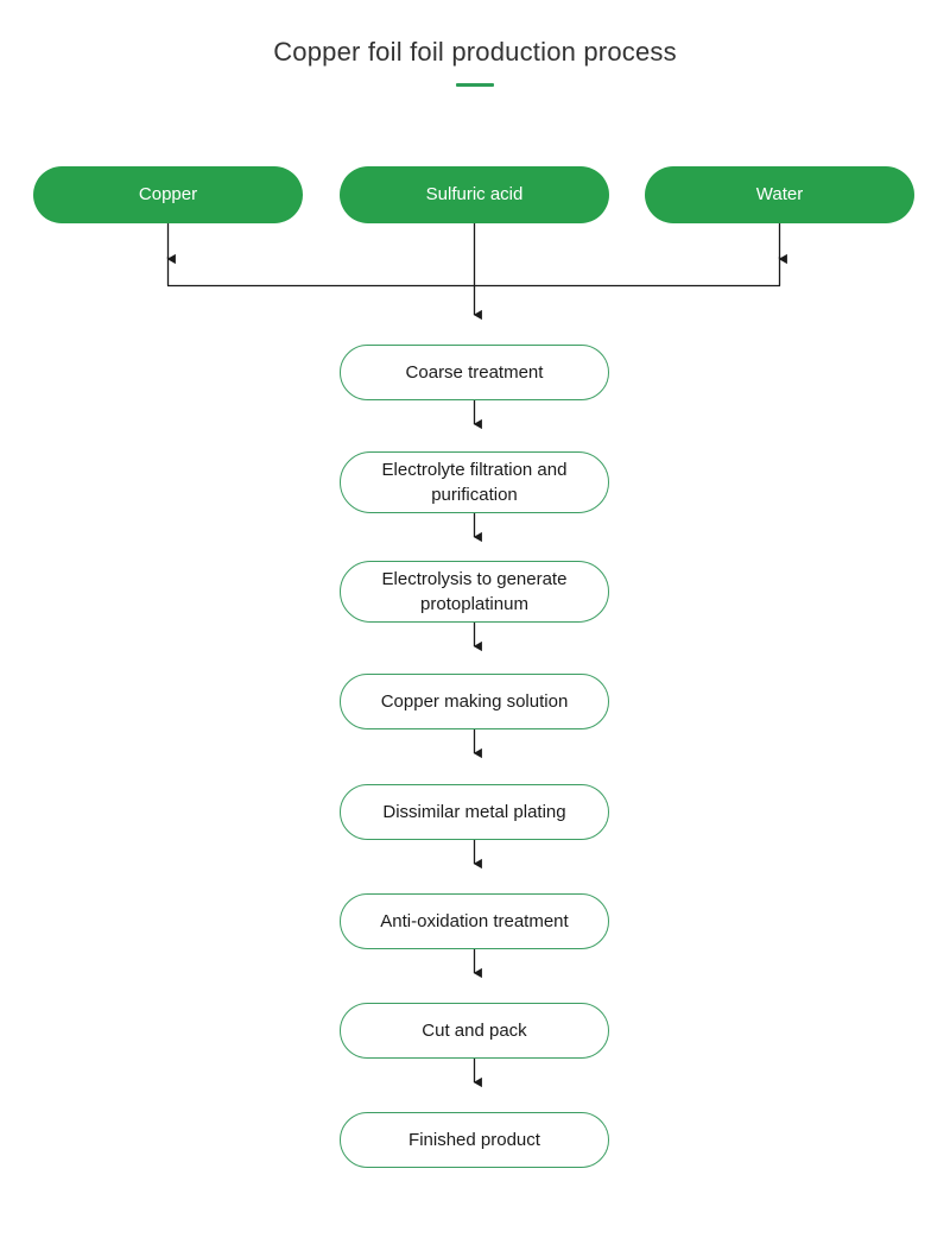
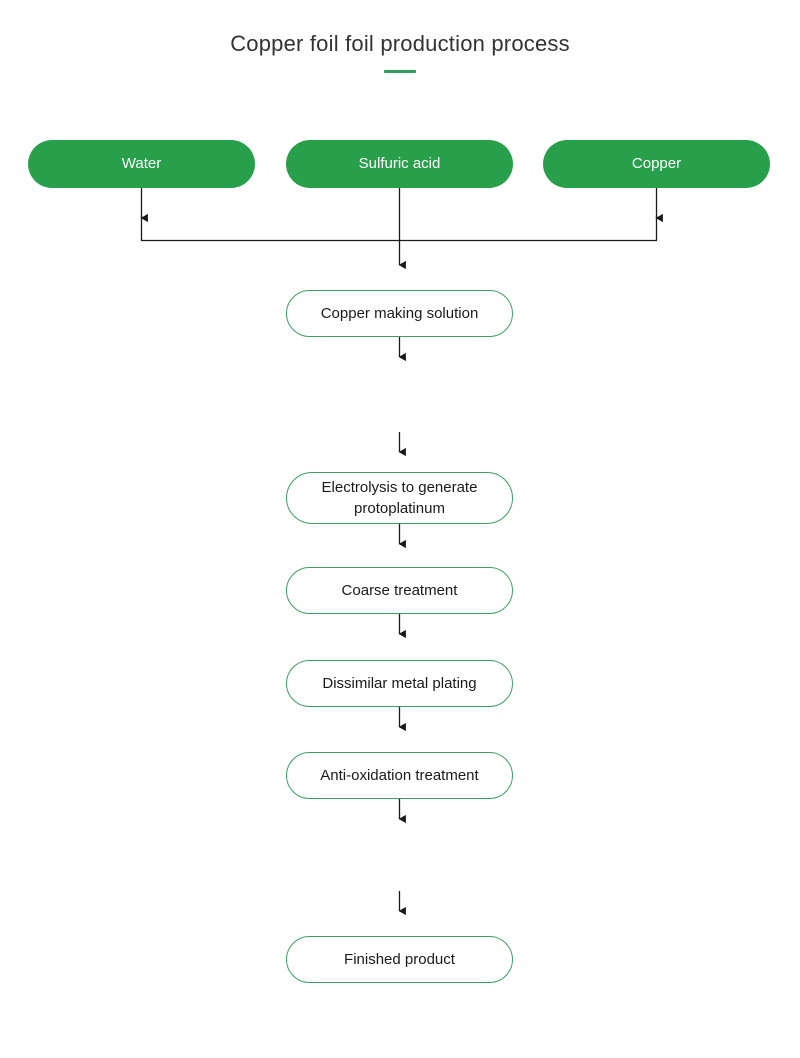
  Copper foil foil production process
- Copper
+ Water
  Sulfuric acid
- Water
+ Copper
- Coarse treatment
+ Copper making solution
- Electrolyte filtration and
- purification
  Electrolysis to generate
  protoplatinum
- Copper making solution
+ Coarse treatment
  Dissimilar metal plating
  Anti-oxidation treatment
- Cut and pack
  Finished product
